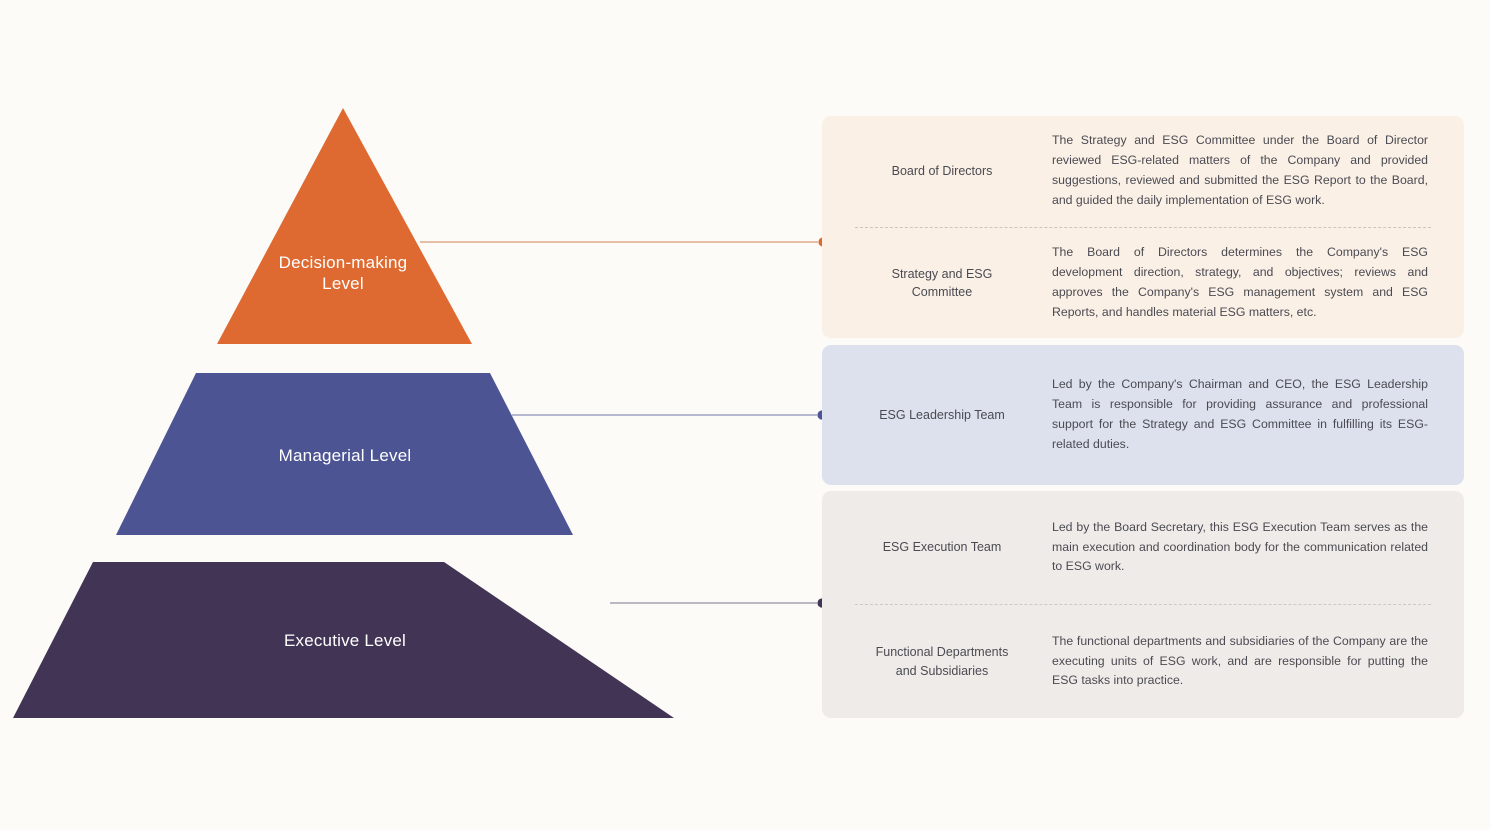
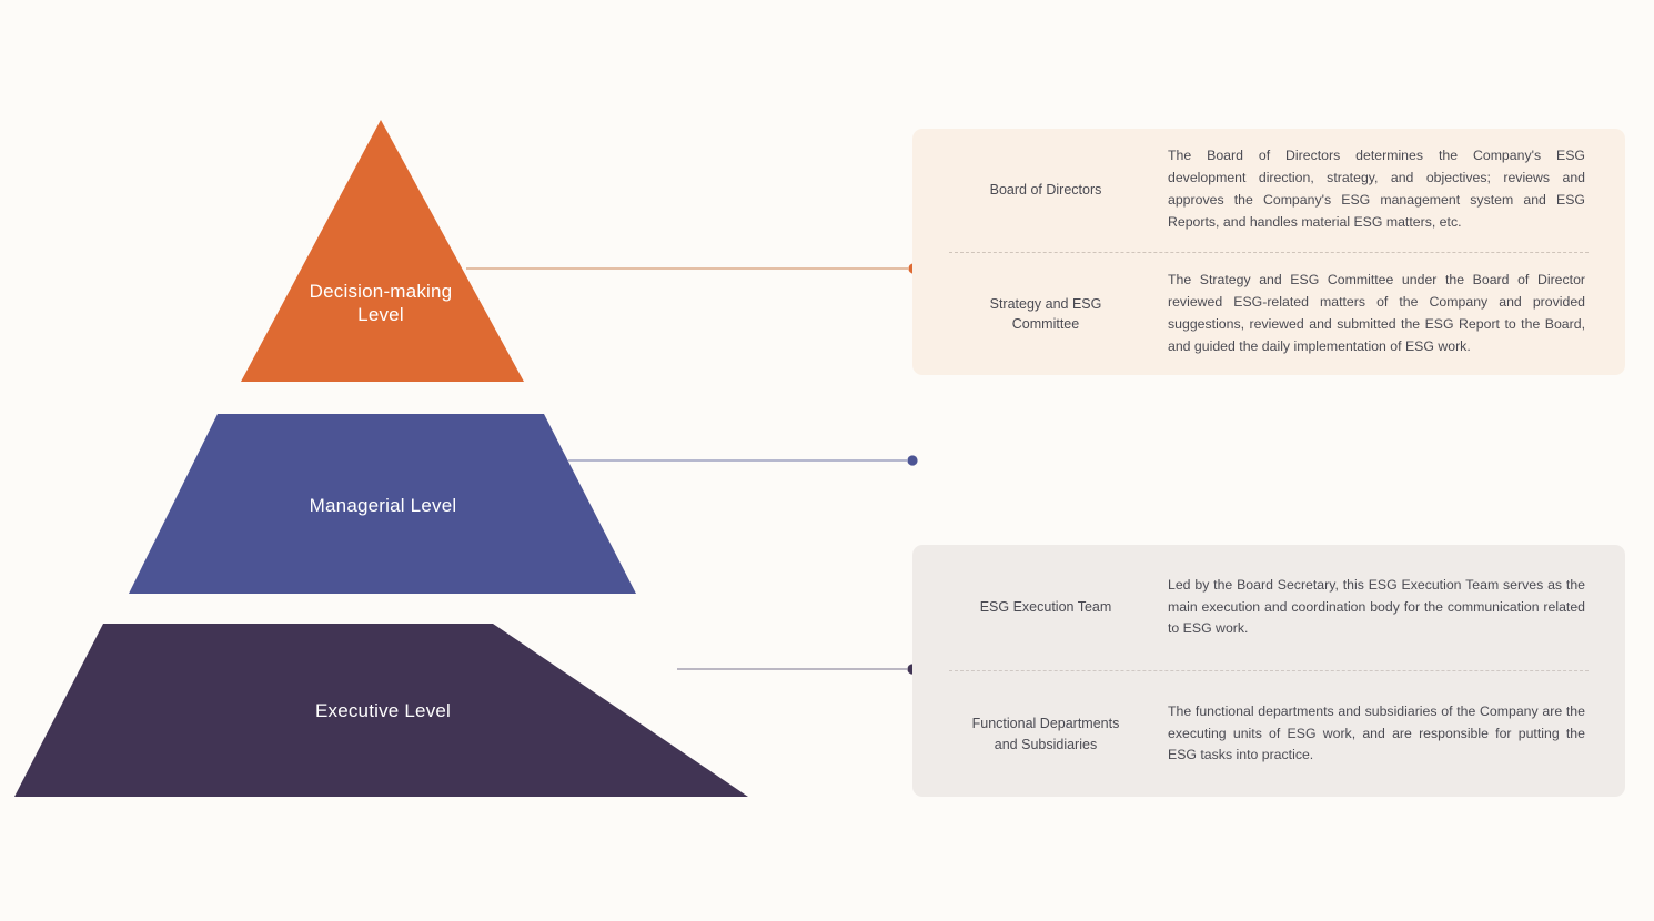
  Decision-making
  Level
  Managerial Level
  Executive Level
  Board of Directors
- The Strategy and ESG Committee under the Board of Director reviewed ESG-related matters of the Company and provided suggestions, reviewed and submitted the ESG Report to the Board, and guided the daily implementation of ESG work.
+ The Board of Directors determines the Company's ESG development direction, strategy, and objectives; reviews and approves the Company's ESG management system and ESG Reports, and handles material ESG matters, etc.
  Strategy and ESG
  Committee
- The Board of Directors determines the Company's ESG development direction, strategy, and objectives; reviews and approves the Company's ESG management system and ESG Reports, and handles material ESG matters, etc.
+ The Strategy and ESG Committee under the Board of Director reviewed ESG-related matters of the Company and provided suggestions, reviewed and submitted the ESG Report to the Board, and guided the daily implementation of ESG work.
- ESG Leadership Team
- Led by the Company's Chairman and CEO, the ESG Leadership Team is responsible for providing assurance and professional support for the Strategy and ESG Committee in fulfilling its ESG-related duties.
  ESG Execution Team
  Led by the Board Secretary, this ESG Execution Team serves as the main execution and coordination body for the communication related to ESG work.
  Functional Departments
  and Subsidiaries
  The functional departments and subsidiaries of the Company are the executing units of ESG work, and are responsible for putting the ESG tasks into practice.
